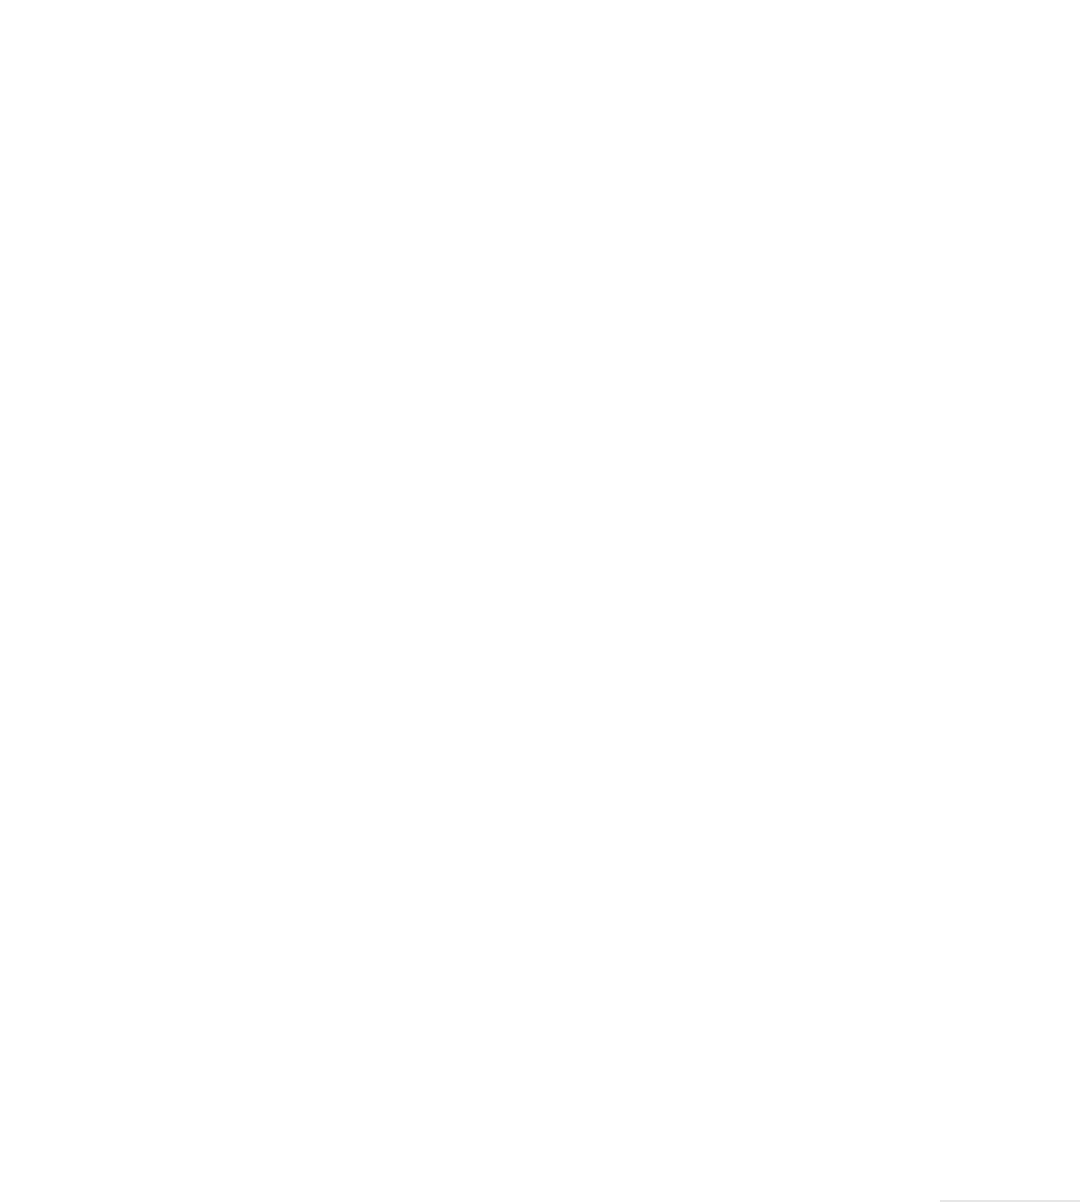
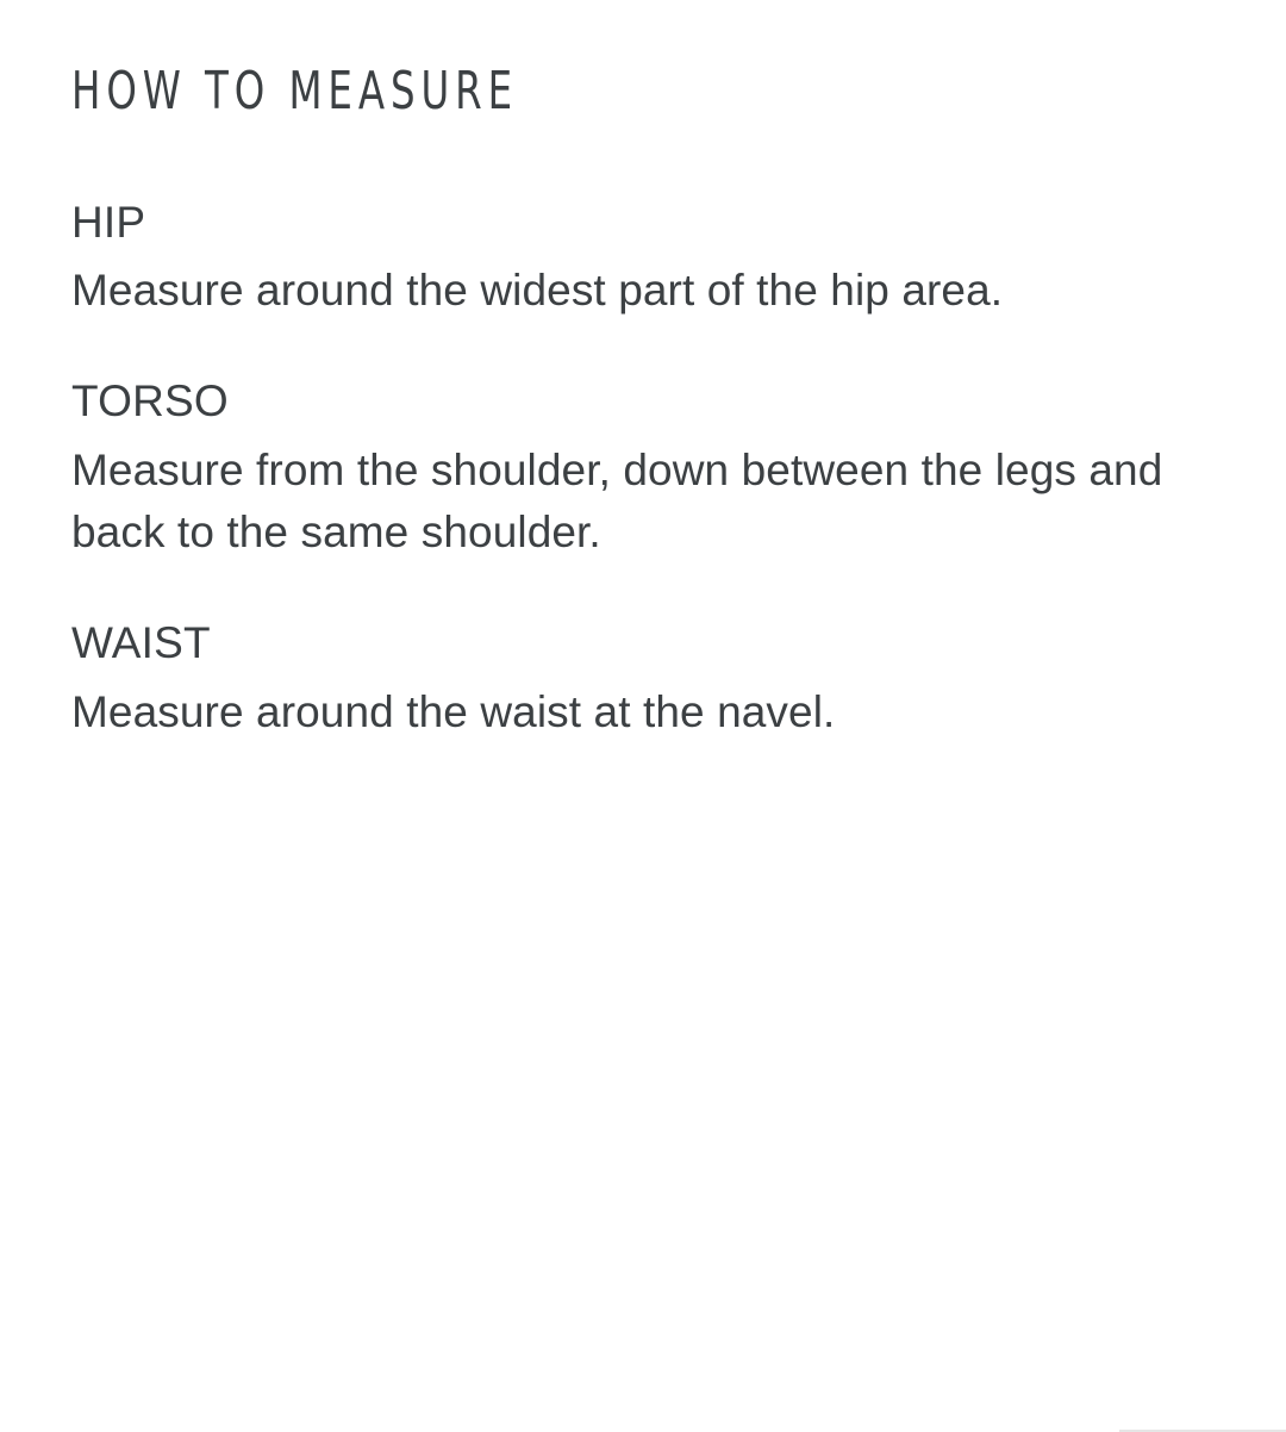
+ HOW TO MEASURE
+ HIP
+ Measure around the widest part of the hip area.
+ TORSO
+ Measure from the shoulder, down between the legs and back to the same shoulder.
+ WAIST
+ Measure around the waist at the navel.
